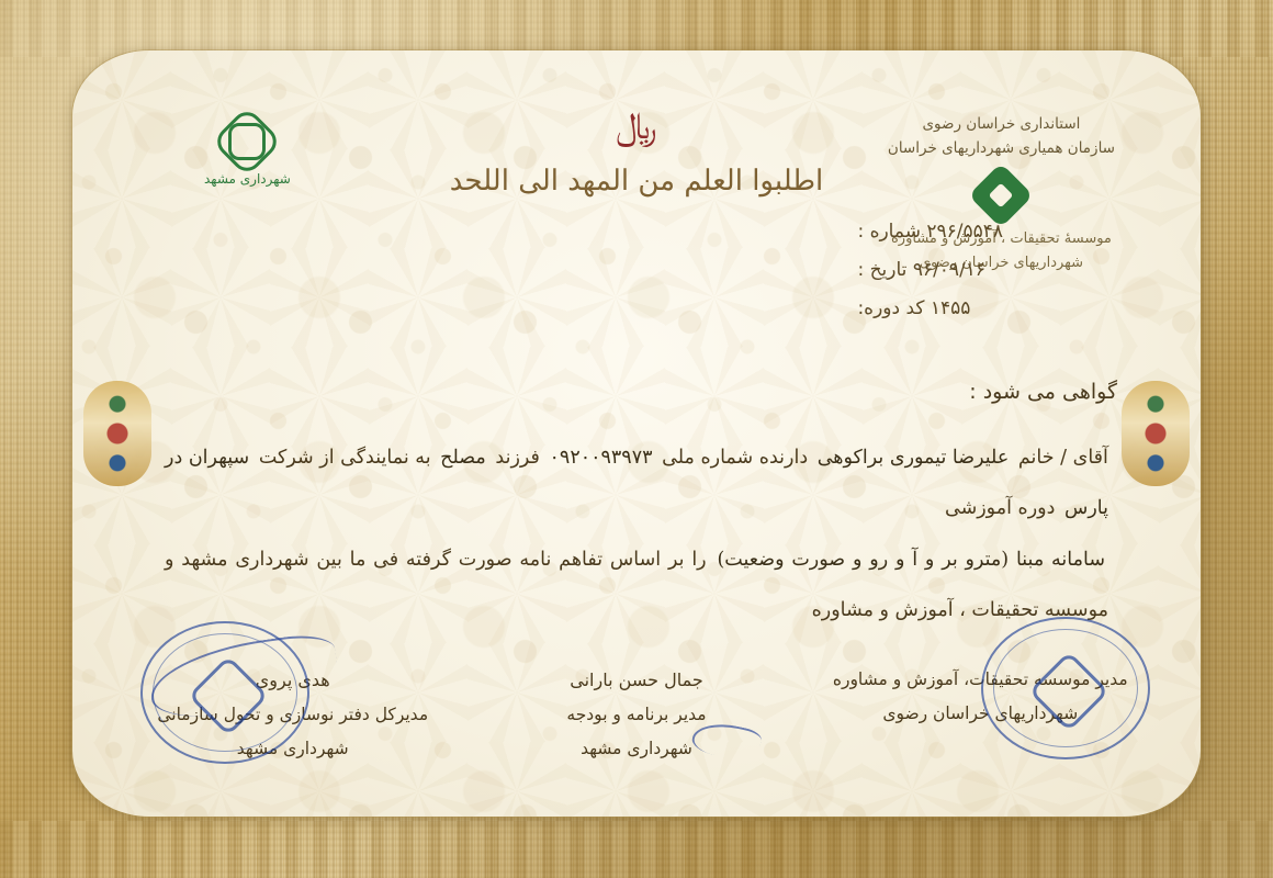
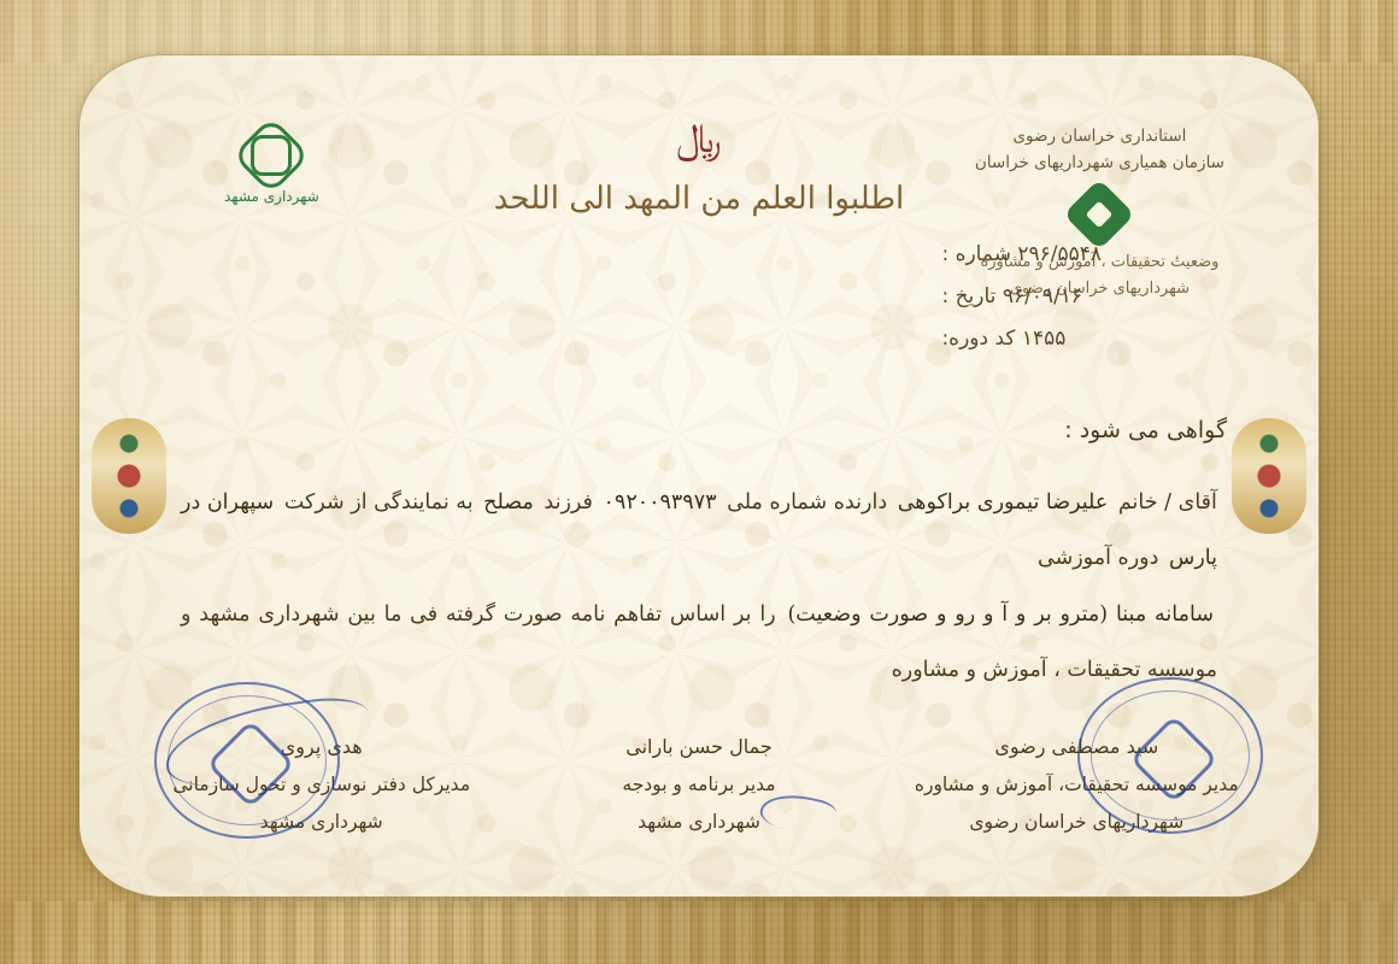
  شهرداری مشهد
  ﷼
  اطلبوا العلم من المهد الی اللحد
  استانداری خراسان رضوی
  سازمان همیاری شهرداریهای خراسان
- موسسهٔ تحقیقات ، آموزش و مشاوره
+ وضعیتٔ تحقیقات ، آموزش و مشاوره
  شهرداریهای خراسان رضوی
  ۲۹۶/۵۵۴۸ شماره :
  ۹۶/۰۹/۱۶ تاریخ :
  ۱۴۵۵ کد دوره:
  گواهی می شود :
  آقای / خانم علیرضا تیموری براکوهی دارنده شماره ملی ۰۹۲۰۰۹۳۹۷۳ فرزند مصلح به نمایندگی از شرکت سپهران در پارس دوره آموزشی
  سامانه مبنا (مترو بر و آ و رو و صورت وضعیت) را بر اساس تفاهم نامه صورت گرفته فی ما بین شهرداری مشهد و موسسه تحقیقات ، آموزش و مشاوره
+ سید مصطفی رضوی
  مدیر موسسه تحقیقات، آموزش و مشاوره
  شهرداریهای خراسان رضوی
  جمال حسن بارانی
  مدیر برنامه و بودجه
  شهرداری مشهد
  هدی پروی
  مدیرکل دفتر نوسازی و تحول سازمانی
  شهرداری مشهد
